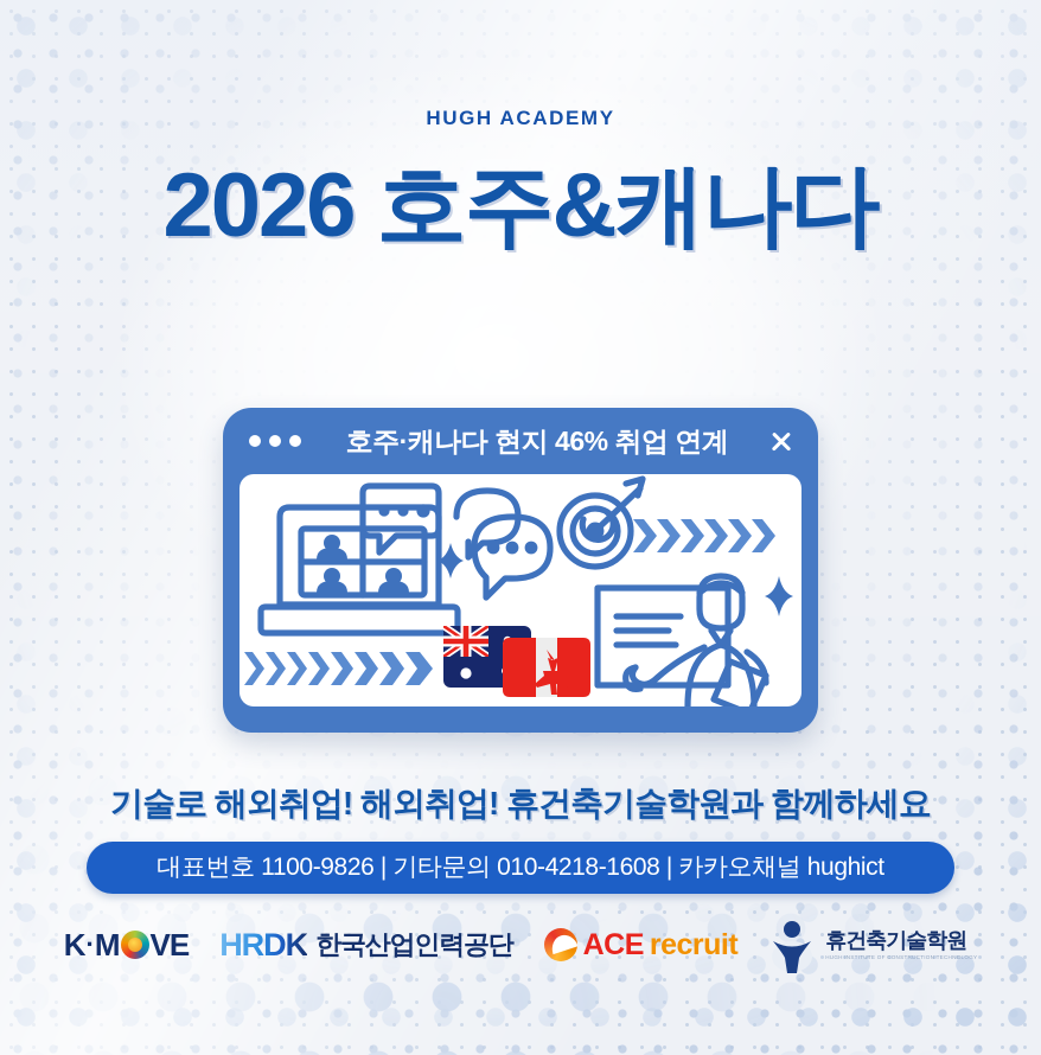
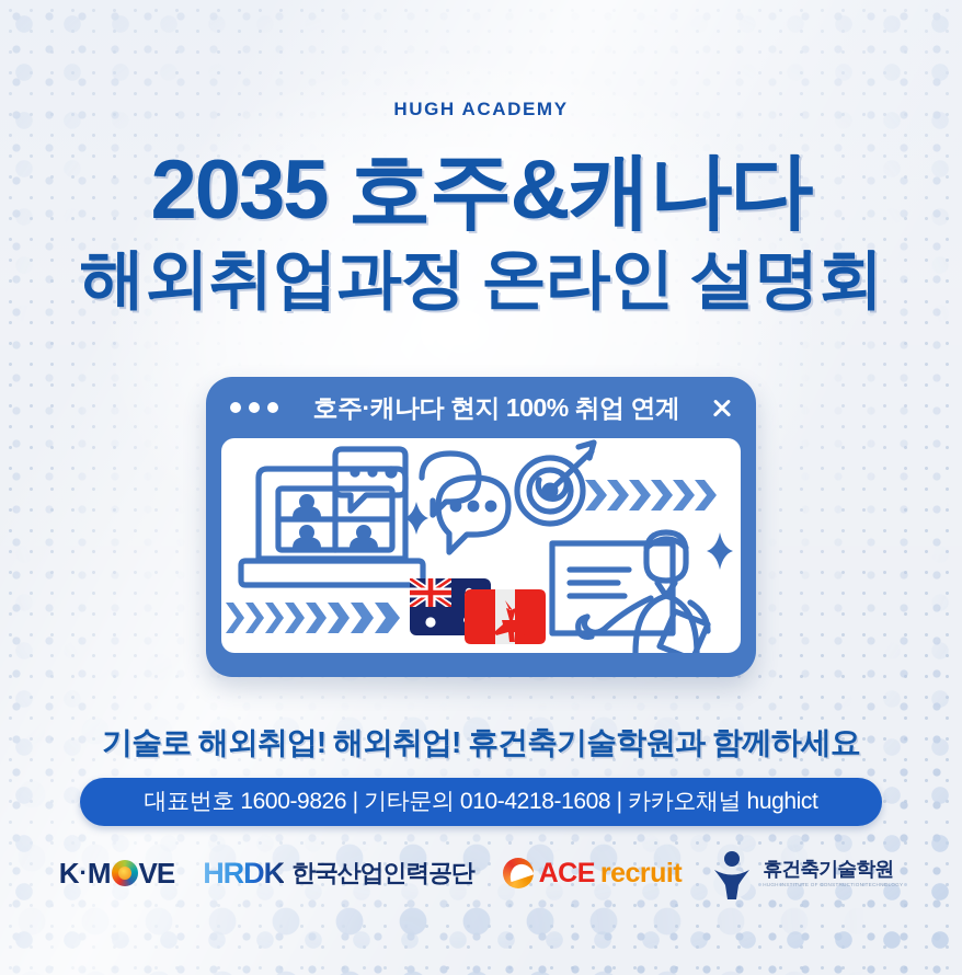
  HUGH ACADEMY
- 2026 호주&캐나다
+ 2035 호주&캐나다
+ 해외취업과정 온라인 설명회
- 호주·캐나다 현지 46% 취업 연계
+ 호주·캐나다 현지 100% 취업 연계
  기술로 해외취업! 해외취업! 휴건축기술학원과 함께하세요
- 대표번호 1100-9826 | 기타문의 010-4218-1608 | 카카오채널 hughict
+ 대표번호 1600-9826 | 기타문의 010-4218-1608 | 카카오채널 hughict
  K
  ·
  M
  VE
  HRDK
  한국산업인력공단
  ACE
  recruit
  휴건축기술학원
